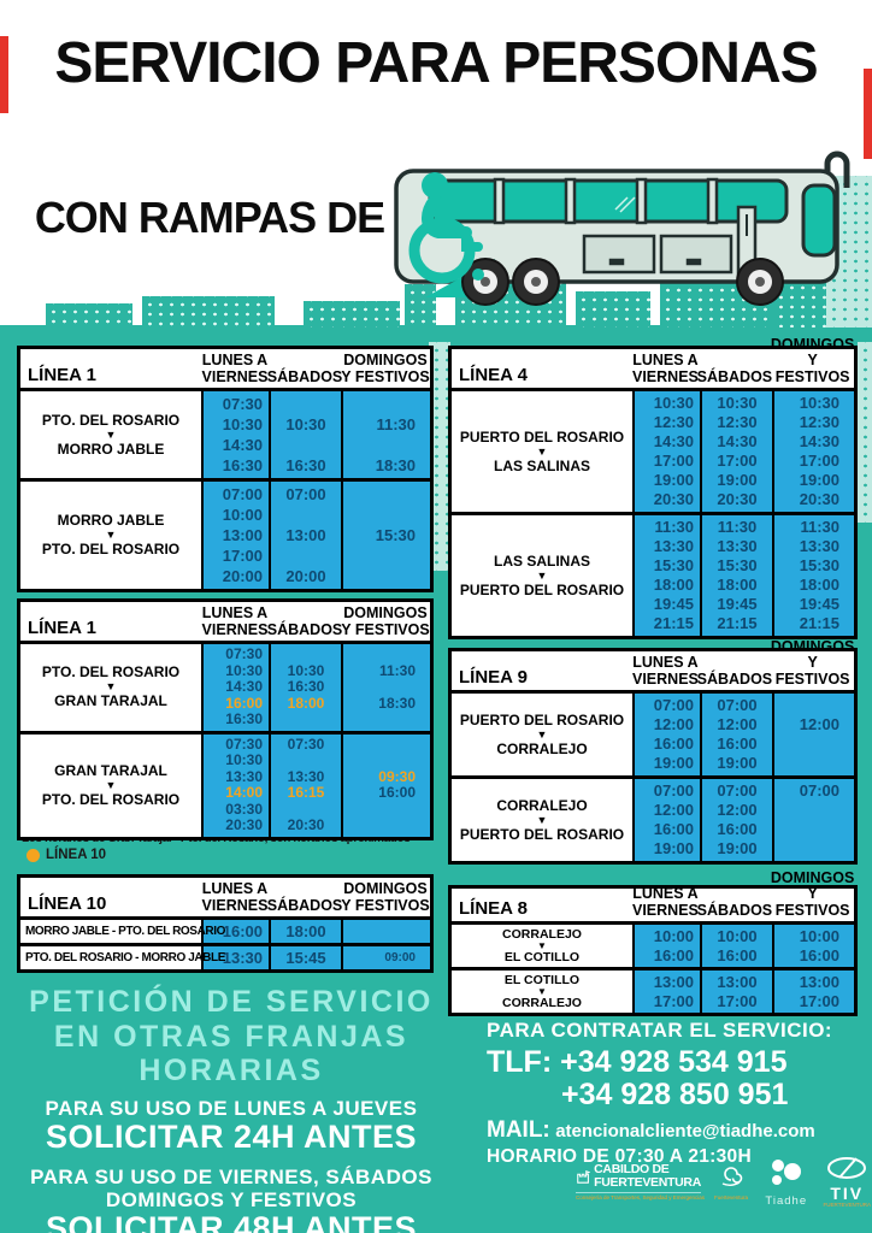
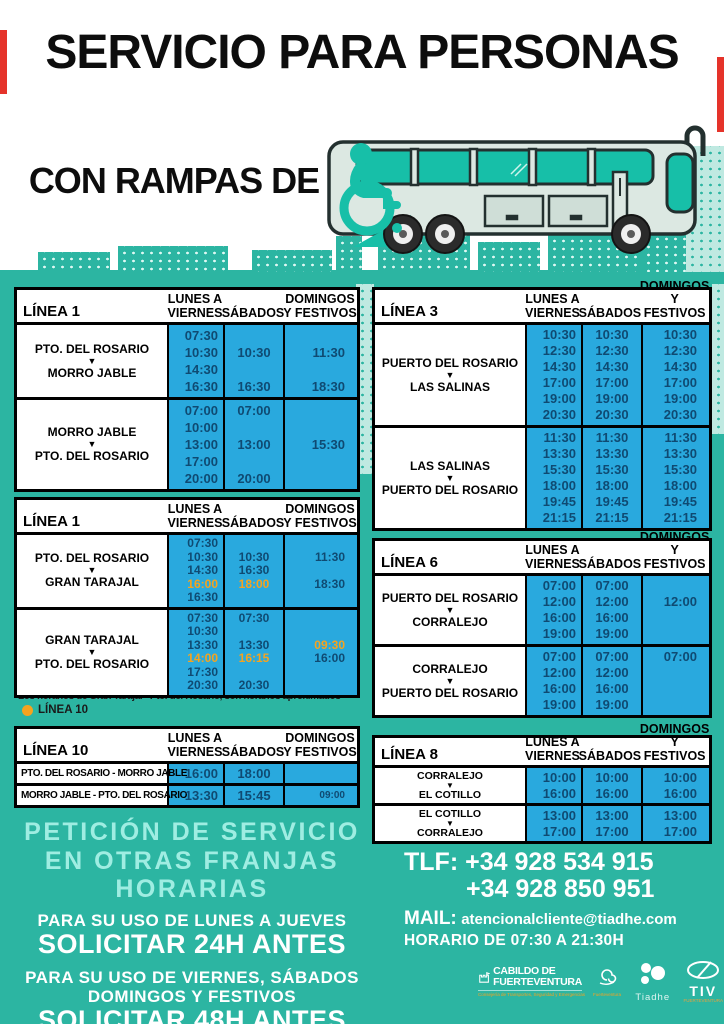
  SERVICIO PARA PERSONAS
  CON RAMPAS DE
  LÍNEA 1
  LUNES A
  VIERNES
  SÁBADOS
  DOMINGOS
  Y FESTIVOS
  PTO. DEL ROSARIO
  ▼
  MORRO JABLE
  07:30
  10:30
  14:30
  16:30
  10:30
  16:30
  11:30
  18:30
  MORRO JABLE
  ▼
  PTO. DEL ROSARIO
  07:00
  10:00
  13:00
  17:00
  20:00
  07:00
  13:00
  20:00
  15:30
- LÍNEA 4
+ LÍNEA 3
  LUNES A
  VIERNES
  SÁBADOS
  DOMINGOS
  Y FESTIVOS
  PUERTO DEL ROSARIO
  ▼
  LAS SALINAS
  10:30
  12:30
  14:30
  17:00
  19:00
  20:30
  10:30
  12:30
  14:30
  17:00
  19:00
  20:30
  10:30
  12:30
  14:30
  17:00
  19:00
  20:30
  LAS SALINAS
  ▼
  PUERTO DEL ROSARIO
  11:30
  13:30
  15:30
  18:00
  19:45
  21:15
  11:30
  13:30
  15:30
  18:00
  19:45
  21:15
  11:30
  13:30
  15:30
  18:00
  19:45
  21:15
  LÍNEA 1
  LUNES A
  VIERNES
  SÁBADOS
  DOMINGOS
  Y FESTIVOS
  PTO. DEL ROSARIO
  ▼
  GRAN TARAJAL
  07:30
  10:30
  14:30
  16:00
  16:30
  10:30
  16:30
  18:00
  11:30
  18:30
  GRAN TARAJAL
  ▼
  PTO. DEL ROSARIO
  07:30
  10:30
  13:30
  14:00
- 03:30
+ 17:30
  20:30
  07:30
  13:30
  16:15
  20:30
  09:30
  16:00
  LÍNEA 10
  LUNES A
  VIERNES
  SÁBADOS
  DOMINGOS
  Y FESTIVOS
- MORRO JABLE - PTO. DEL ROSARIO
+ PTO. DEL ROSARIO - MORRO JABLE
  16:00
  18:00
- PTO. DEL ROSARIO - MORRO JABLE
+ MORRO JABLE - PTO. DEL ROSARIO
  13:30
  15:45
  09:00
- LÍNEA 9
+ LÍNEA 6
  LUNES A
  VIERNES
  SÁBADOS
  DOMINGOS
  Y FESTIVOS
  PUERTO DEL ROSARIO
  ▼
  CORRALEJO
  07:00
  12:00
  16:00
  19:00
  07:00
  12:00
  16:00
  19:00
  12:00
  CORRALEJO
  ▼
  PUERTO DEL ROSARIO
  07:00
  12:00
  16:00
  19:00
  07:00
  12:00
  16:00
  19:00
  07:00
  LÍNEA 8
  LUNES A
  VIERNES
  SÁBADOS
  DOMINGOS
  Y FESTIVOS
  CORRALEJO
  ▼
  EL COTILLO
  10:00
  16:00
  10:00
  16:00
  10:00
  16:00
  EL COTILLO
  ▼
  CORRALEJO
  13:00
  17:00
  13:00
  17:00
  13:00
  17:00
  LÍNEA 10
  PETICIÓN DE SERVICIO
  EN OTRAS FRANJAS
  HORARIAS
  PARA SU USO DE LUNES A JUEVES
  SOLICITAR 24H ANTES
  PARA SU USO DE VIERNES, SÁBADOS
  DOMINGOS Y FESTIVOS
  SOLICITAR 48H ANTES
- PARA CONTRATAR EL SERVICIO:
  TLF: +34 928 534 915
  +34 928 850 951
  MAIL: atencionalcliente@tiadhe.com
  HORARIO DE 07:30 A 21:30H
  CABILDO DE
  FUERTEVENTURA
  Tiadhe
  TIV
